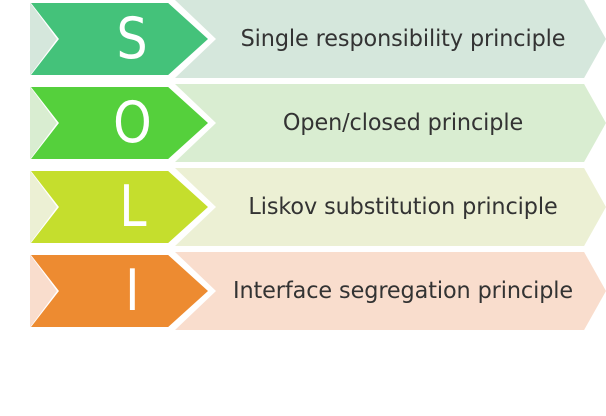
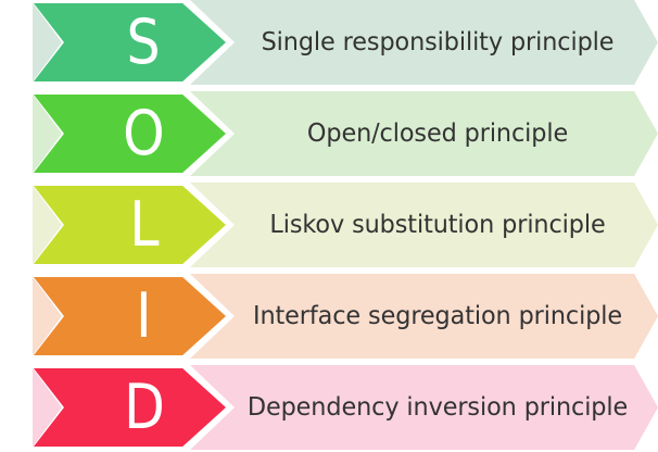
  S
  Single responsibility principle
  O
  Open/closed principle
  L
  Liskov substitution principle
  I
  Interface segregation principle
+ D
+ Dependency inversion principle
